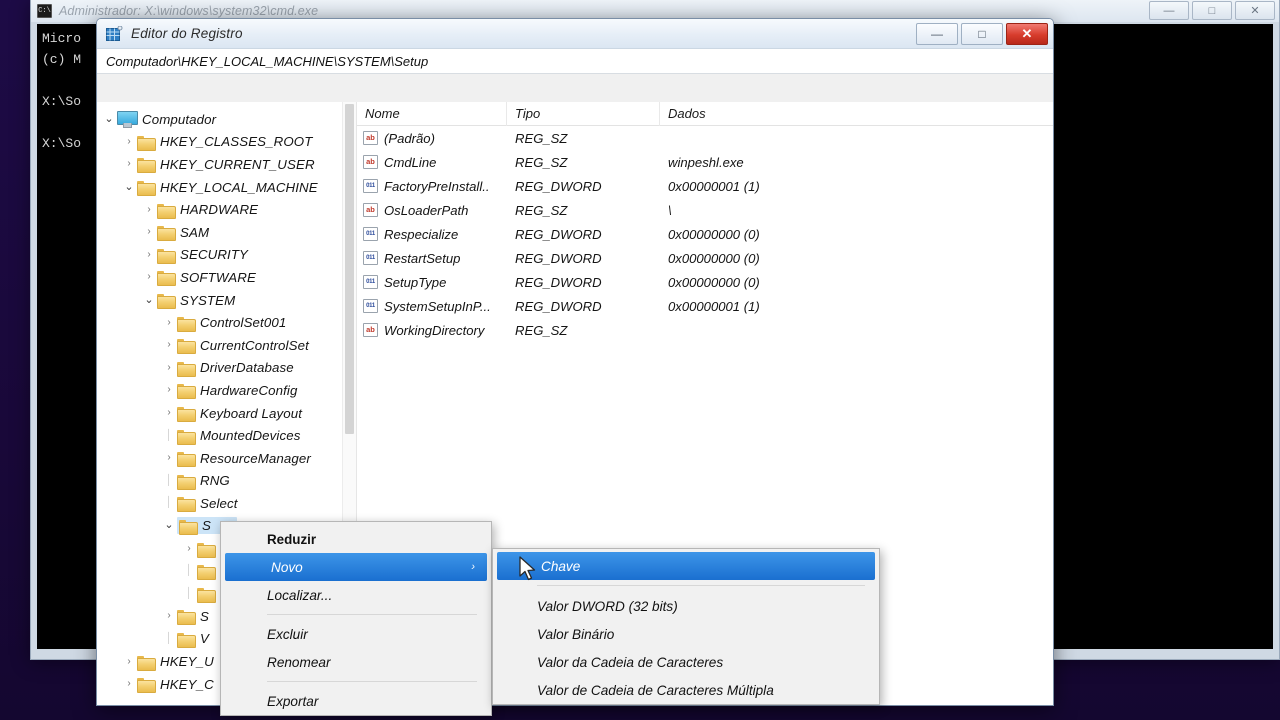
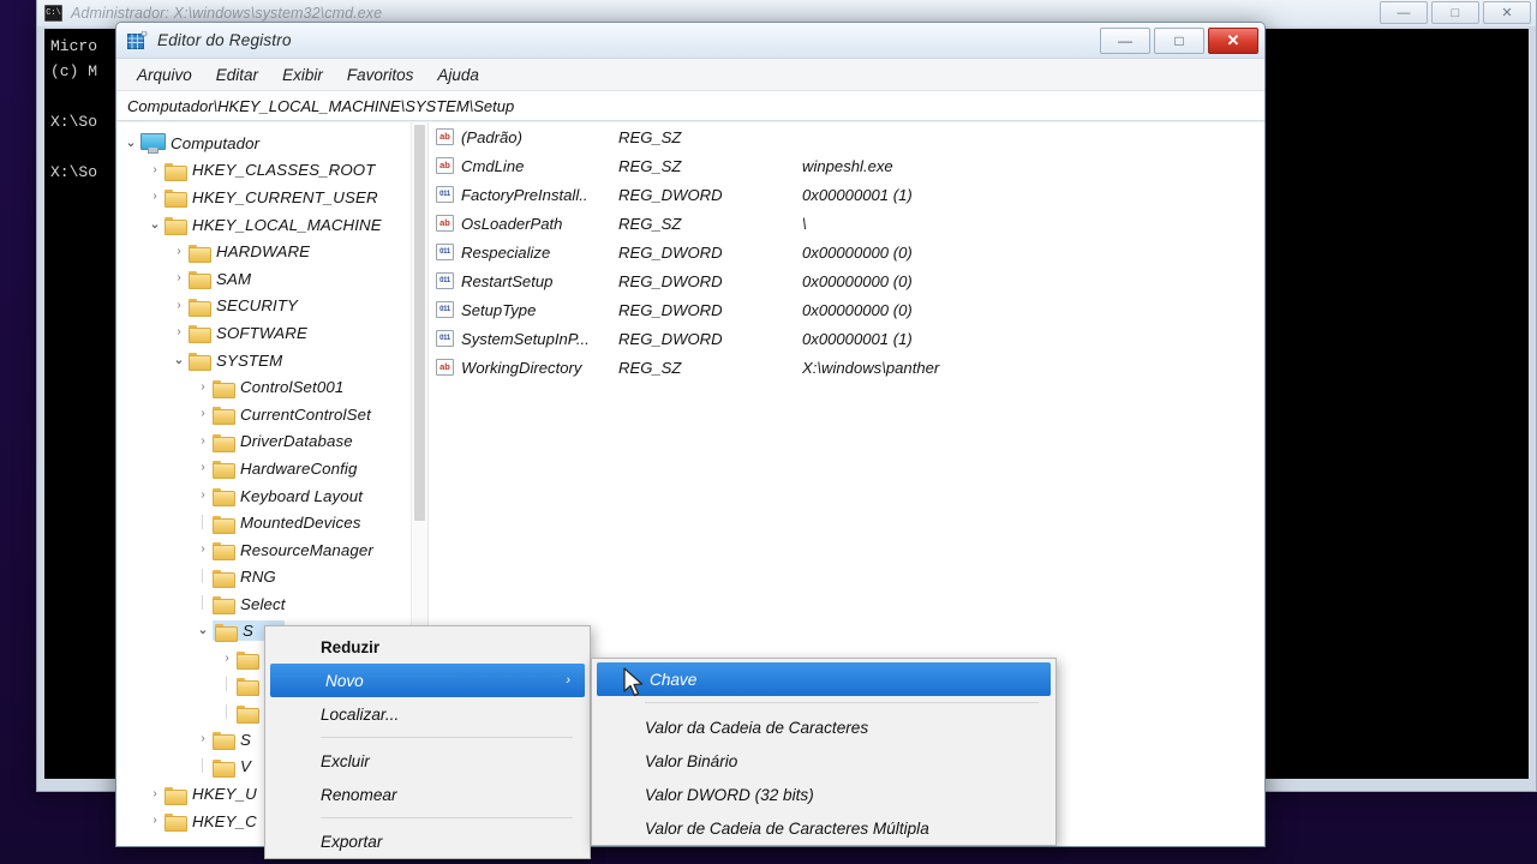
  C:\
  Administrador: X:\windows\system32\cmd.exe
  —
  □
  ✕
  Micro
  (c) M
  X:\So
  X:\So
  Editor do Registro
  —
  □
  ✕
+ Arquivo
+ Editar
+ Exibir
+ Favoritos
+ Ajuda
  Computador\HKEY_LOCAL_MACHINE\SYSTEM\Setup
  ⌄
  Computador
  ›
  HKEY_CLASSES_ROOT
  ›
  HKEY_CURRENT_USER
  ⌄
  HKEY_LOCAL_MACHINE
  ›
  HARDWARE
  ›
  SAM
  ›
  SECURITY
  ›
  SOFTWARE
  ⌄
  SYSTEM
  ›
  ControlSet001
  ›
  CurrentControlSet
  ›
  DriverDatabase
  ›
  HardwareConfig
  ›
  Keyboard Layout
  │
  MountedDevices
  ›
  ResourceManager
  │
  RNG
  │
  Select
  ⌄
  S
  ›
  │
  │
  ›
  S
  │
  V
  ›
  HKEY_U
  ›
  HKEY_C
- Nome
- Tipo
- Dados
  ab
  (Padrão)
  REG_SZ
  ab
  CmdLine
  REG_SZ
  winpeshl.exe
  FactoryPreInstall..
  REG_DWORD
  0x00000001 (1)
  ab
  OsLoaderPath
  REG_SZ
  \
  Respecialize
  REG_DWORD
  0x00000000 (0)
  RestartSetup
  REG_DWORD
  0x00000000 (0)
  SetupType
  REG_DWORD
  0x00000000 (0)
  SystemSetupInP...
  REG_DWORD
  0x00000001 (1)
  ab
  WorkingDirectory
  REG_SZ
+ X:\windows\panther
  Reduzir
  Novo
  ›
  Localizar...
  Excluir
  Renomear
  Exportar
  Chave
- Valor DWORD (32 bits)
+ Valor da Cadeia de Caracteres
  Valor Binário
- Valor da Cadeia de Caracteres
+ Valor DWORD (32 bits)
  Valor de Cadeia de Caracteres Múltipla
